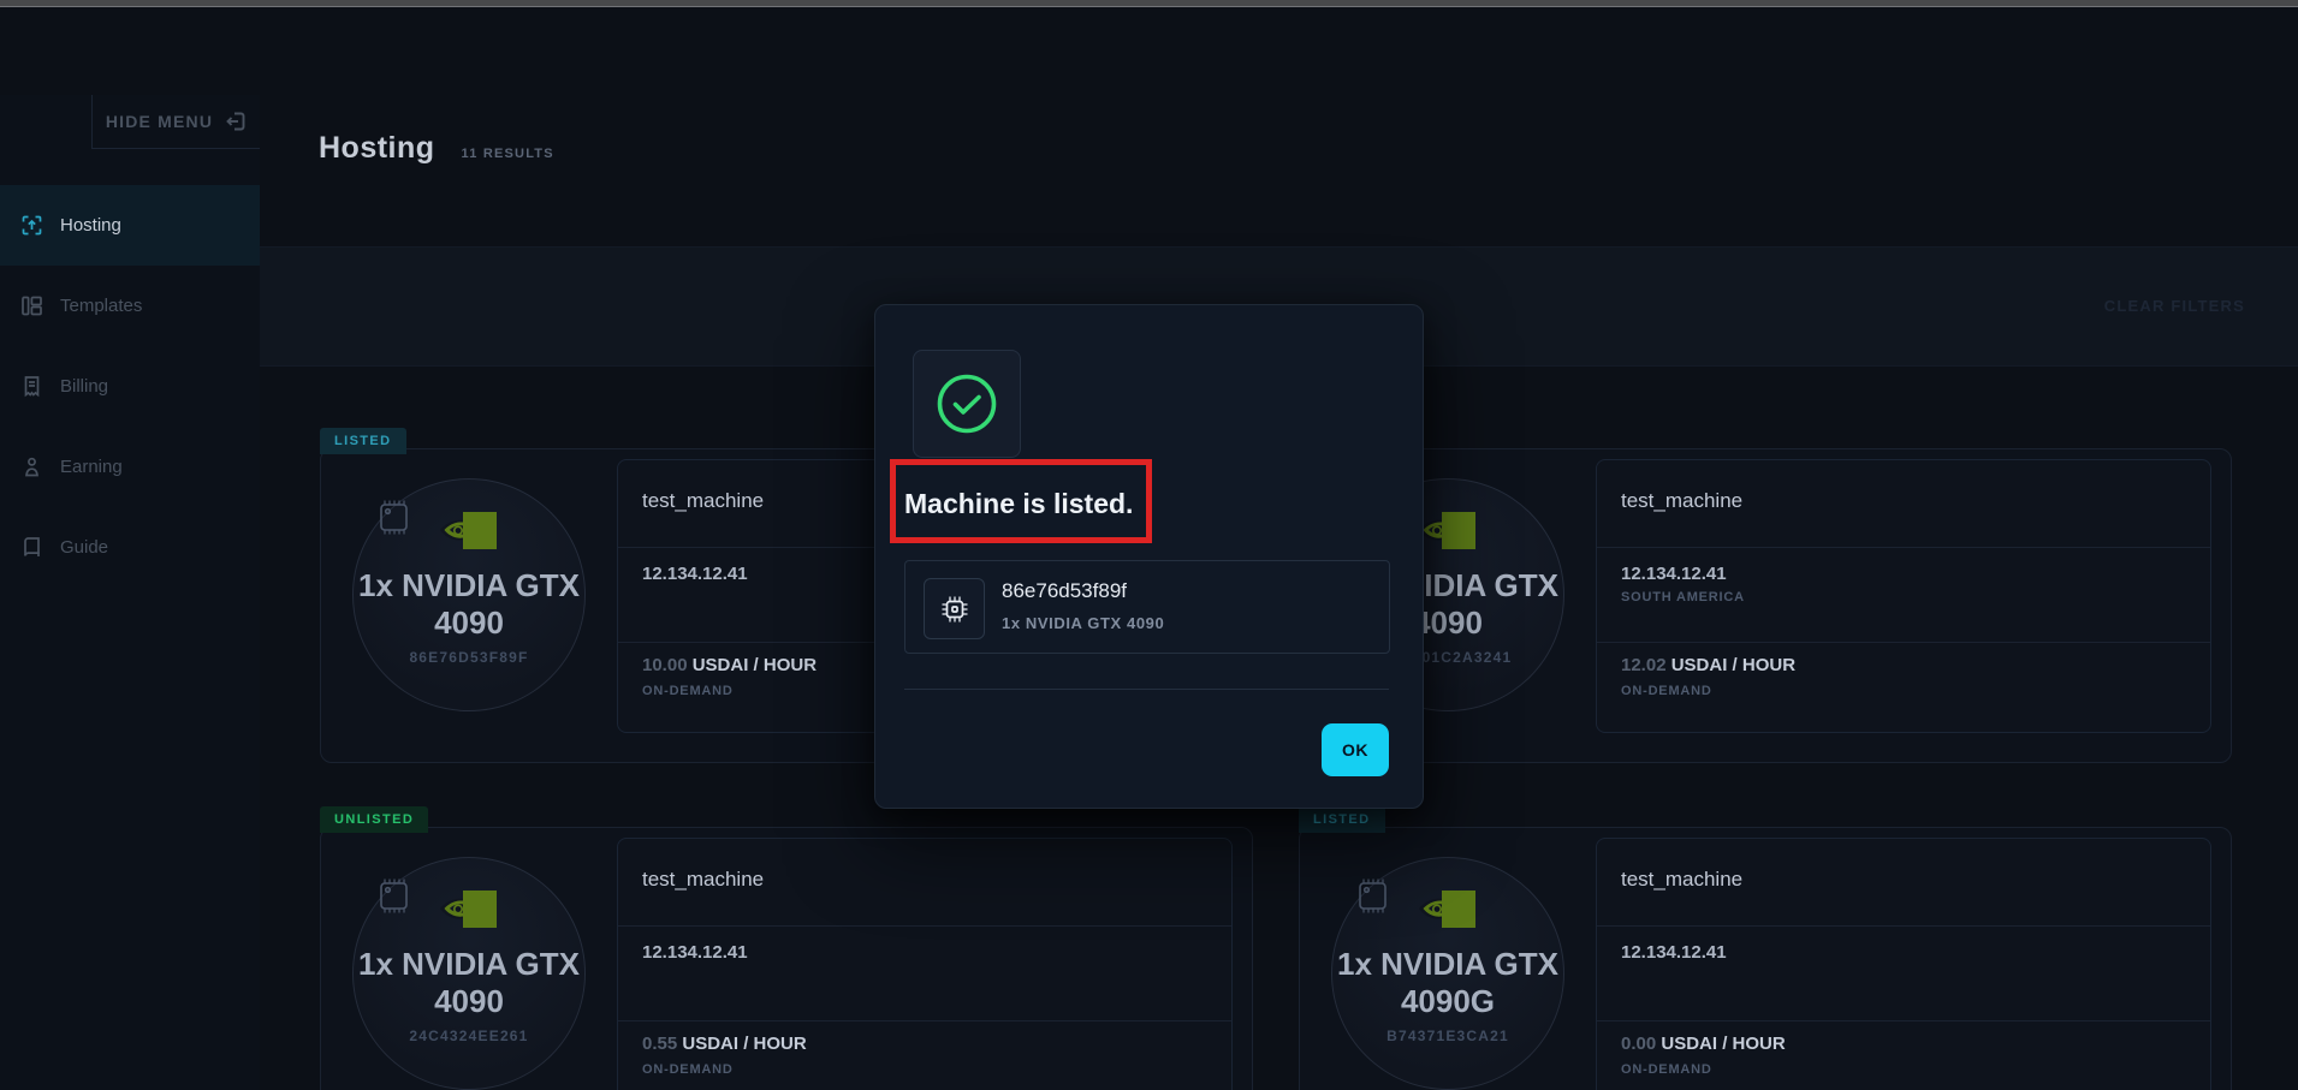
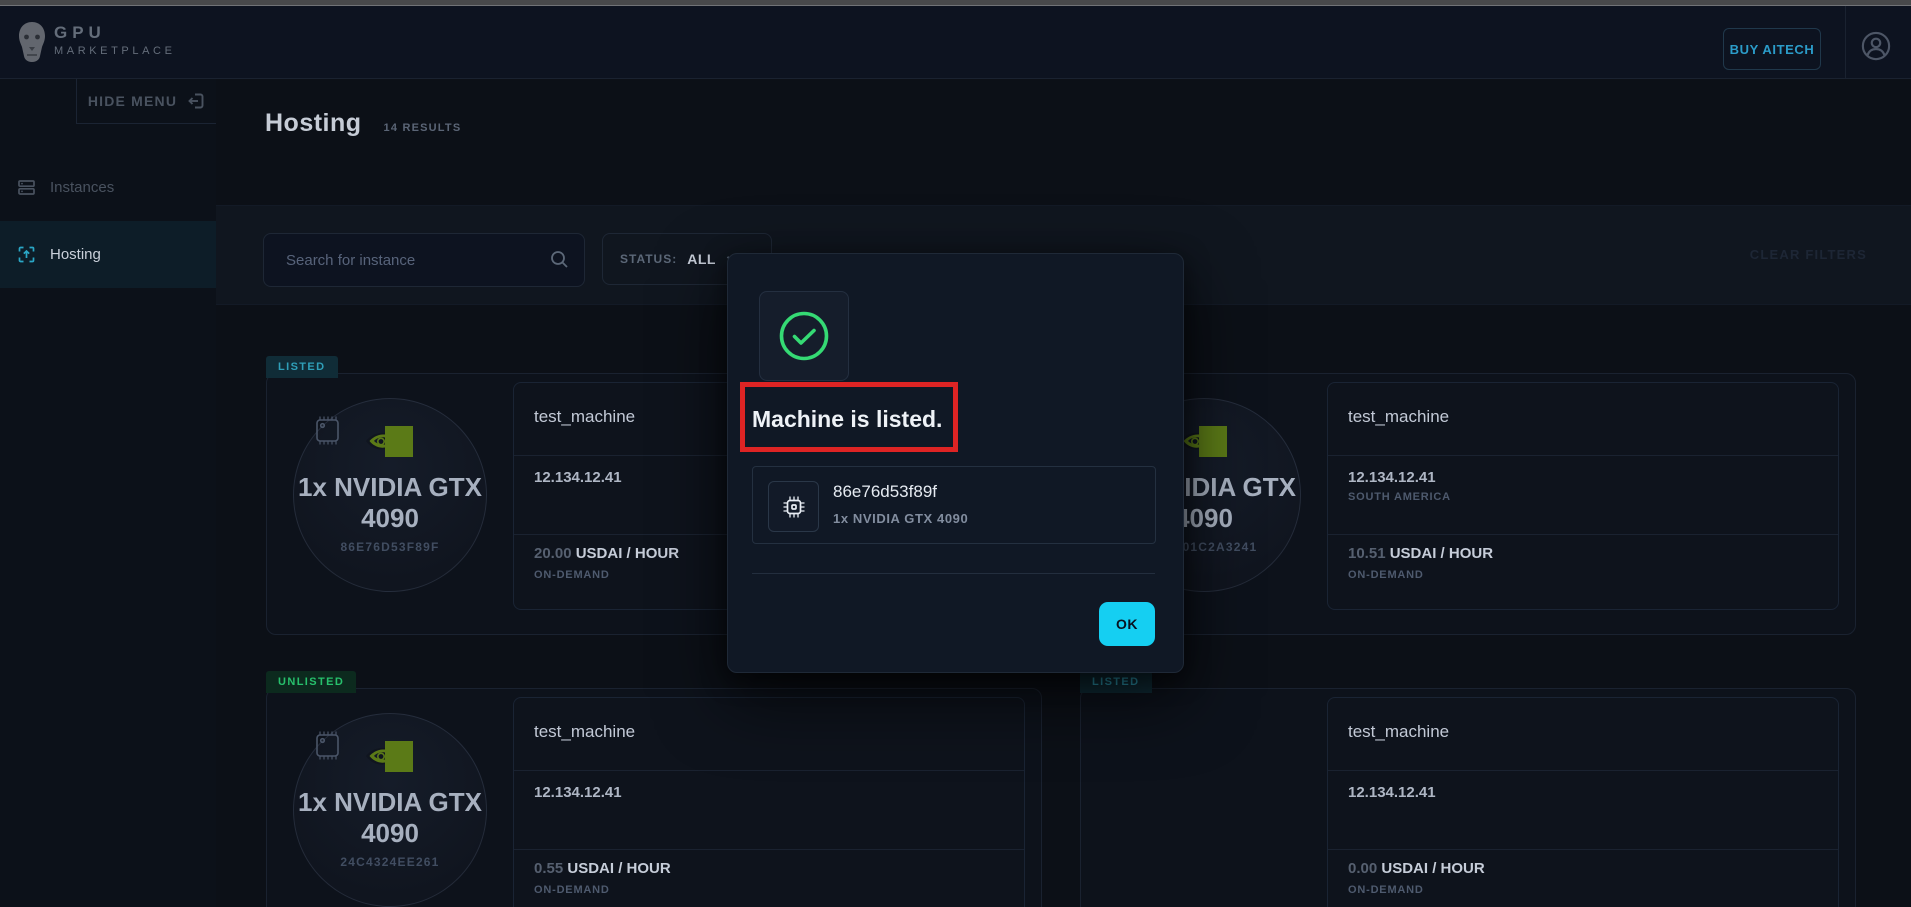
+ GPU
+ MARKETPLACE
+ BUY AITECH
  HIDE MENU
+ Instances
  Hosting
- Templates
- Billing
- Earning
- Guide
  Hosting
- 11 RESULTS
+ 14 RESULTS
+ Search for instance
+ STATUS:
+ ALL
  LISTED
  1x NVIDIA GTX 4090
  86E76D53F89F
  test_machine
  12.134.12.41
- 10.00 USDAI / HOUR
+ 20.00 USDAI / HOUR
  ON-DEMAND
  01C2A3241
  test_machine
  12.134.12.41
  SOUTH AMERICA
- 12.02 USDAI / HOUR
+ 10.51 USDAI / HOUR
  ON-DEMAND
  UNLISTED
  1x NVIDIA GTX 4090
  24C4324EE261
  test_machine
  12.134.12.41
  0.55 USDAI / HOUR
  ON-DEMAND
  LISTED
- 1x NVIDIA GTX 4090G
- B74371E3CA21
  test_machine
  12.134.12.41
  0.00 USDAI / HOUR
  ON-DEMAND
  Machine is listed.
  86e76d53f89f
  1x NVIDIA GTX 4090
  OK
